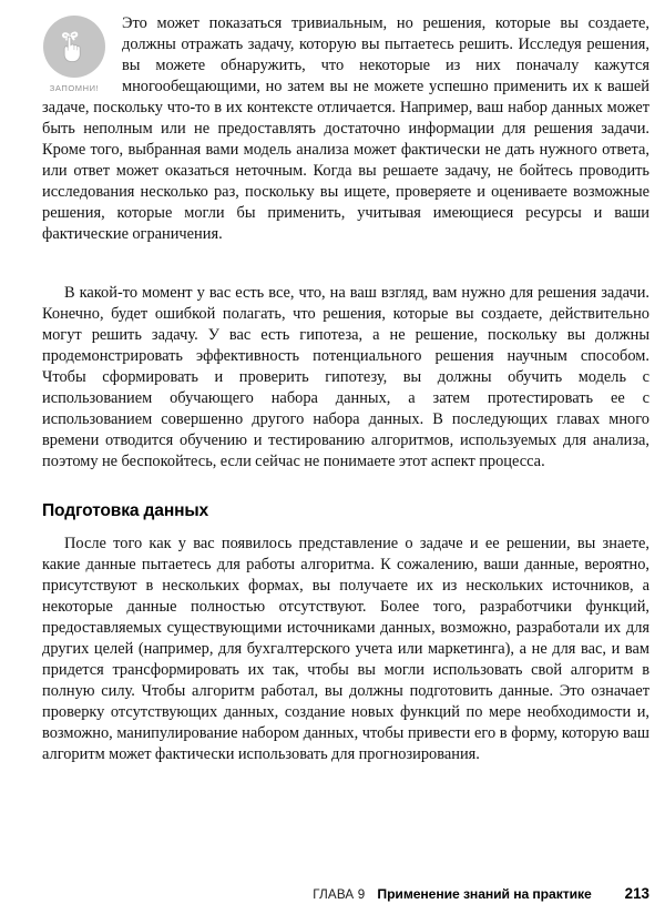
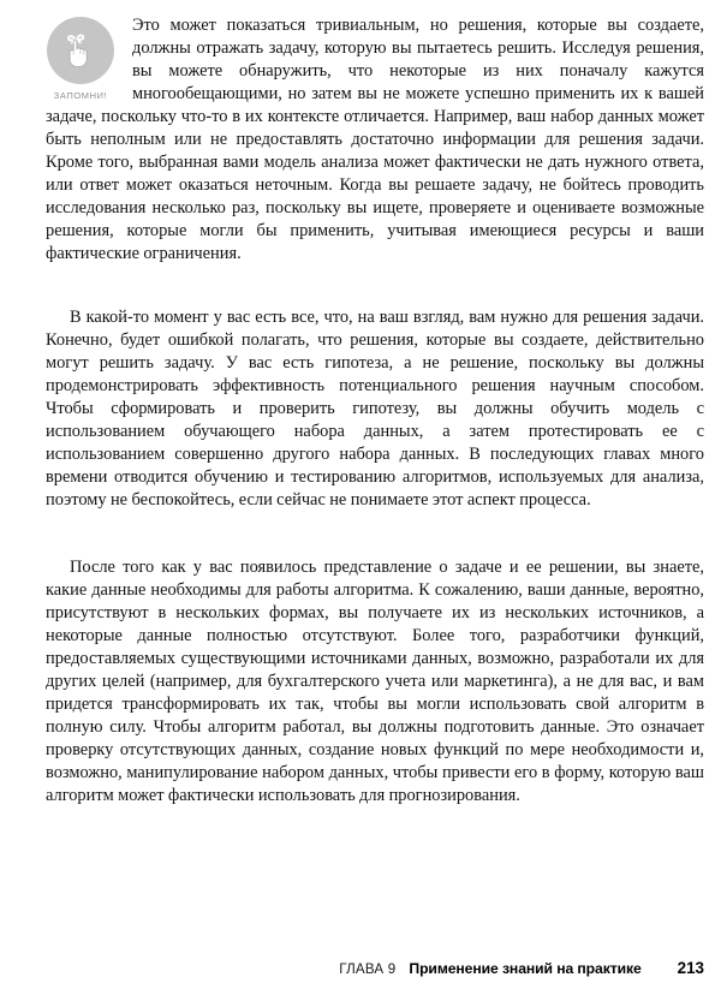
  ЗАПОМНИ!
  Это может показаться тривиальным, но решения, которые вы создаете, должны отражать задачу, которую вы пытаетесь решить. Исследуя решения, вы можете обнаружить, что некоторые из них поначалу кажутся многообещающими, но затем вы не можете успешно применить их к вашей задаче, поскольку что-то в их контексте отличается. Например, ваш набор данных может быть неполным или не предоставлять достаточно информации для решения задачи. Кроме того, выбранная вами модель анализа может фактически не дать нужного ответа, или ответ может оказаться неточным. Когда вы решаете задачу, не бойтесь проводить исследования несколько раз, поскольку вы ищете, проверяете и оцениваете возможные решения, которые могли бы применить, учитывая имеющиеся ресурсы и ваши фактические ограничения.
  В какой-то момент у вас есть все, что, на ваш взгляд, вам нужно для решения задачи. Конечно, будет ошибкой полагать, что решения, которые вы создаете, действительно могут решить задачу. У вас есть гипотеза, а не решение, поскольку вы должны продемонстрировать эффективность потенциального решения научным способом. Чтобы сформировать и проверить гипотезу, вы должны обучить модель с использованием обучающего набора данных, а затем протестировать ее с использованием совершенно другого набора данных. В последующих главах много времени отводится обучению и тестированию алгоритмов, используемых для анализа, поэтому не беспокойтесь, если сейчас не понимаете этот аспект процесса.
- Подготовка данных
- После того как у вас появилось представление о задаче и ее решении, вы знаете, какие данные пытаетесь для работы алгоритма. К сожалению, ваши данные, вероятно, присутствуют в нескольких формах, вы получаете их из нескольких источников, а некоторые данные полностью отсутствуют. Более того, разработчики функций, предоставляемых существующими источниками данных, возможно, разработали их для других целей (например, для бухгалтерского учета или маркетинга), а не для вас, и вам придется трансформировать их так, чтобы вы могли использовать свой алгоритм в полную силу. Чтобы алгоритм работал, вы должны подготовить данные. Это означает проверку отсутствующих данных, создание новых функций по мере необходимости и, возможно, манипулирование набором данных, чтобы привести его в форму, которую ваш алгоритм может фактически использовать для прогнозирования.
+ После того как у вас появилось представление о задаче и ее решении, вы знаете, какие данные необходимы для работы алгоритма. К сожалению, ваши данные, вероятно, присутствуют в нескольких формах, вы получаете их из нескольких источников, а некоторые данные полностью отсутствуют. Более того, разработчики функций, предоставляемых существующими источниками данных, возможно, разработали их для других целей (например, для бухгалтерского учета или маркетинга), а не для вас, и вам придется трансформировать их так, чтобы вы могли использовать свой алгоритм в полную силу. Чтобы алгоритм работал, вы должны подготовить данные. Это означает проверку отсутствующих данных, создание новых функций по мере необходимости и, возможно, манипулирование набором данных, чтобы привести его в форму, которую ваш алгоритм может фактически использовать для прогнозирования.
  ГЛАВА 9
  Применение знаний на практике
  213
